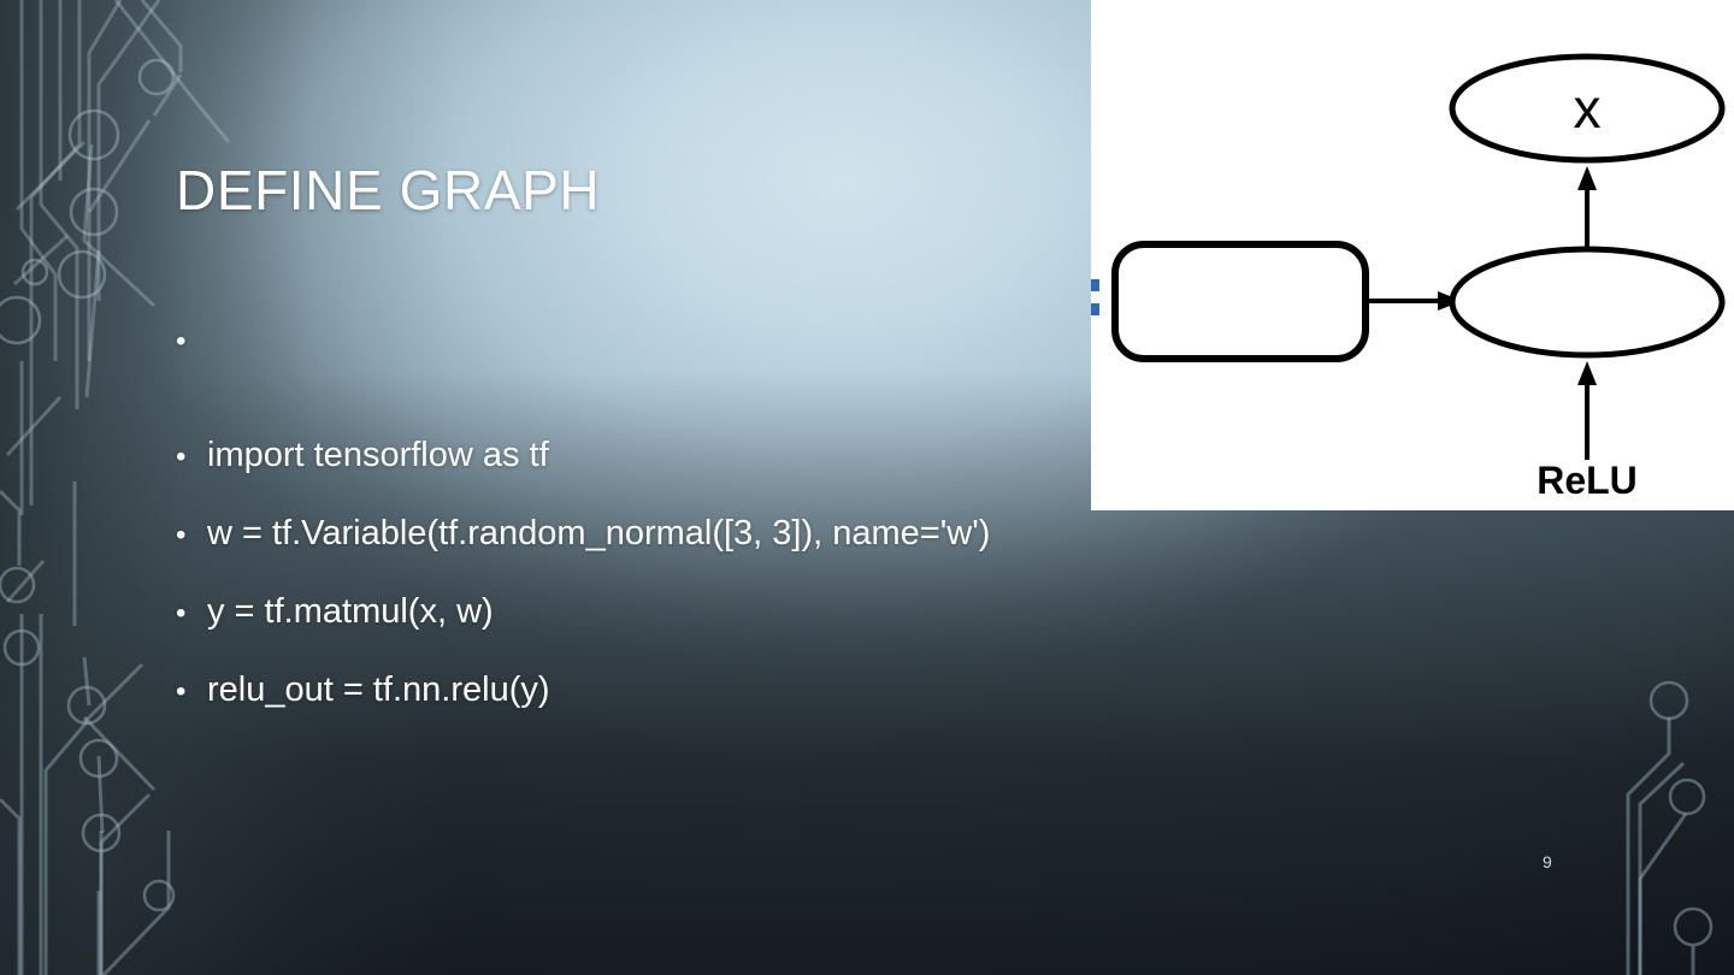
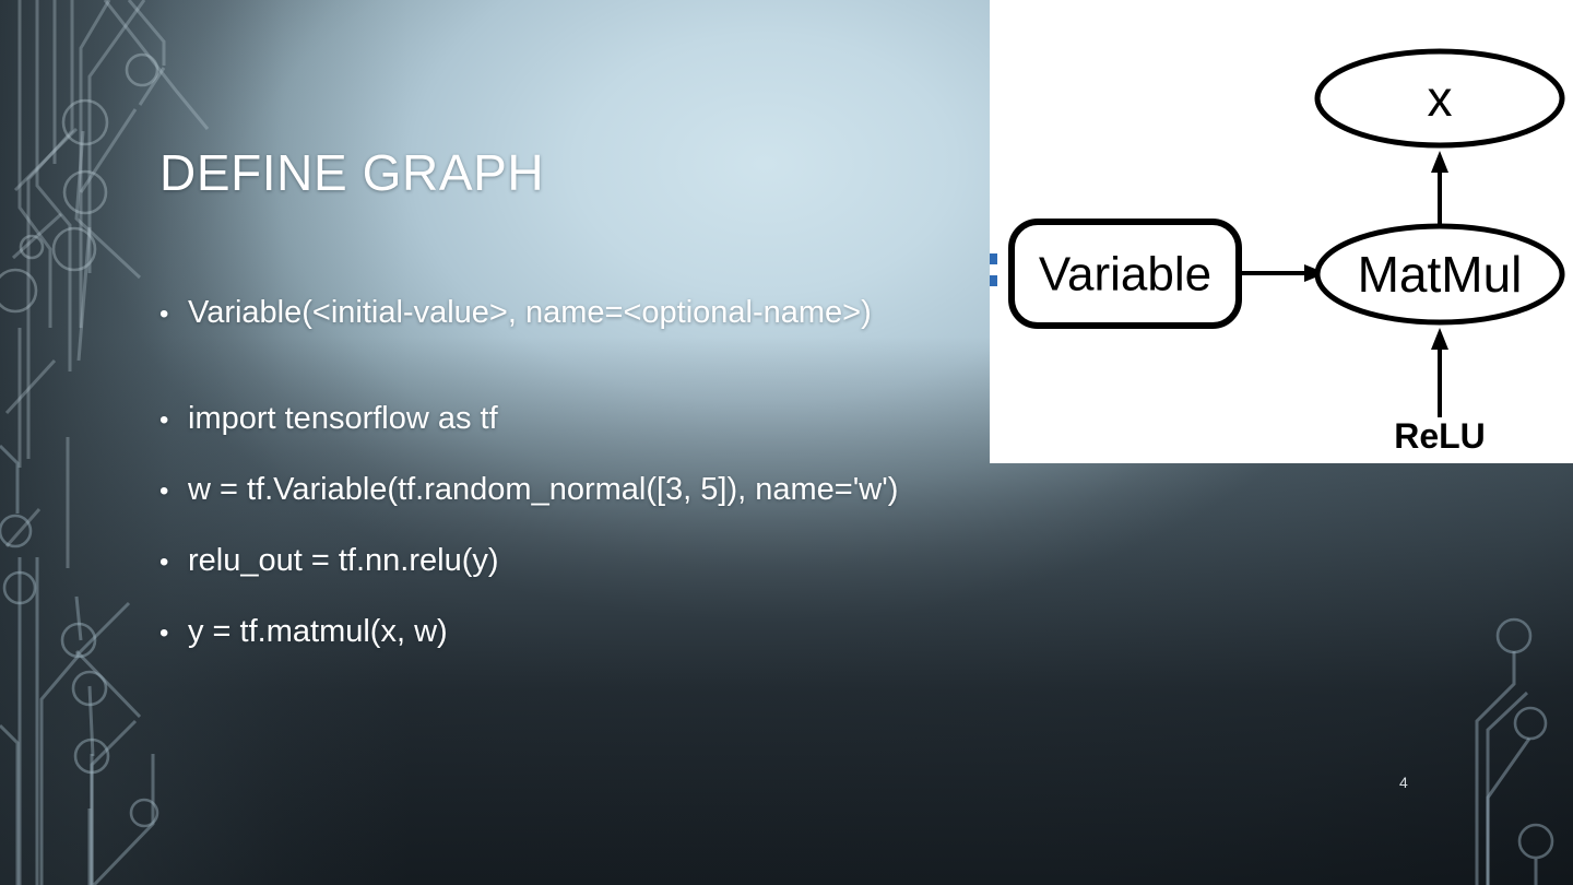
  DEFINE GRAPH
  •
+ Variable(<initial-value>, name=<optional-name>)
  •
  import tensorflow as tf
  •
- w = tf.Variable(tf.random_normal([3, 3]), name='w')
+ w = tf.Variable(tf.random_normal([3, 5]), name='w')
  •
- y = tf.matmul(x, w)
+ relu_out = tf.nn.relu(y)
  •
- relu_out = tf.nn.relu(y)
+ y = tf.matmul(x, w)
- 9
+ 4
  x
+ MatMul
+ Variable
  ReLU
